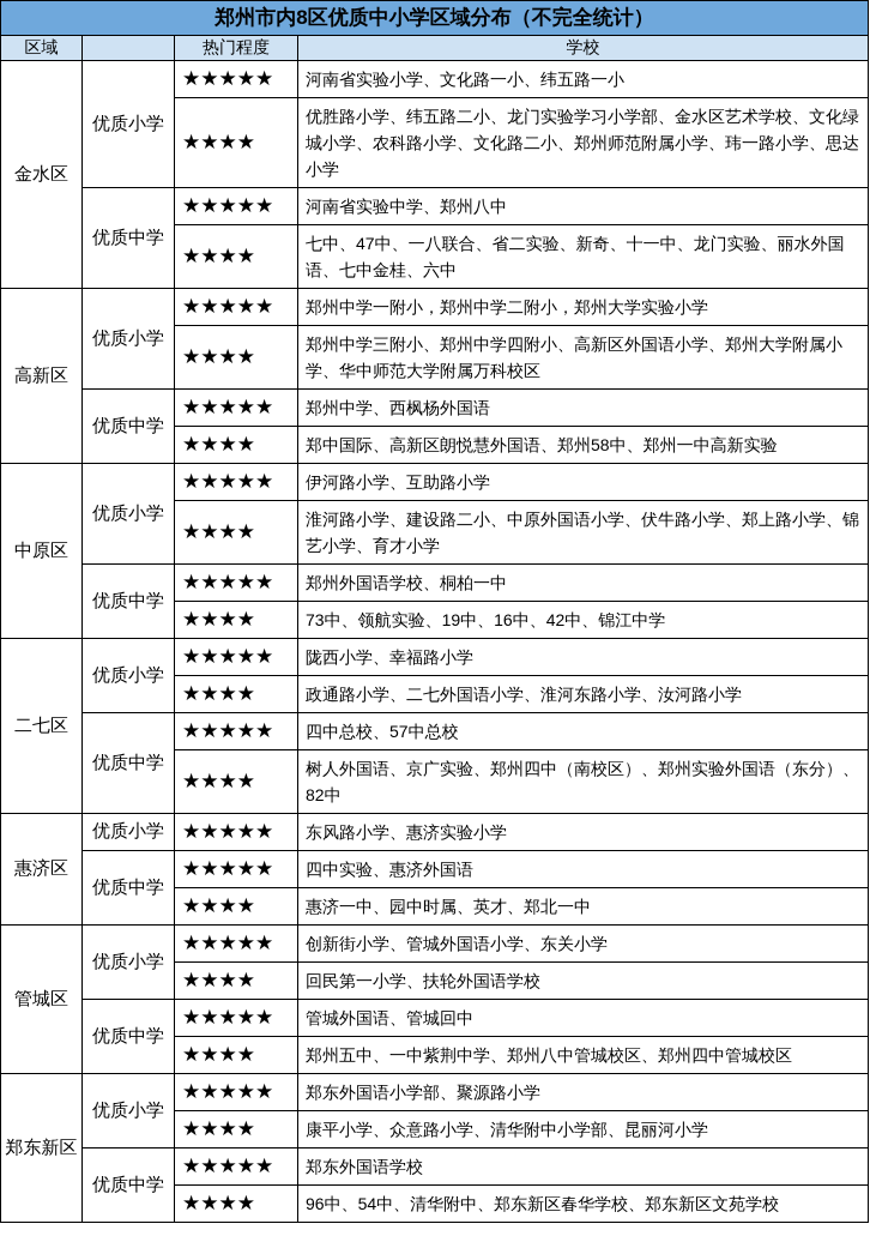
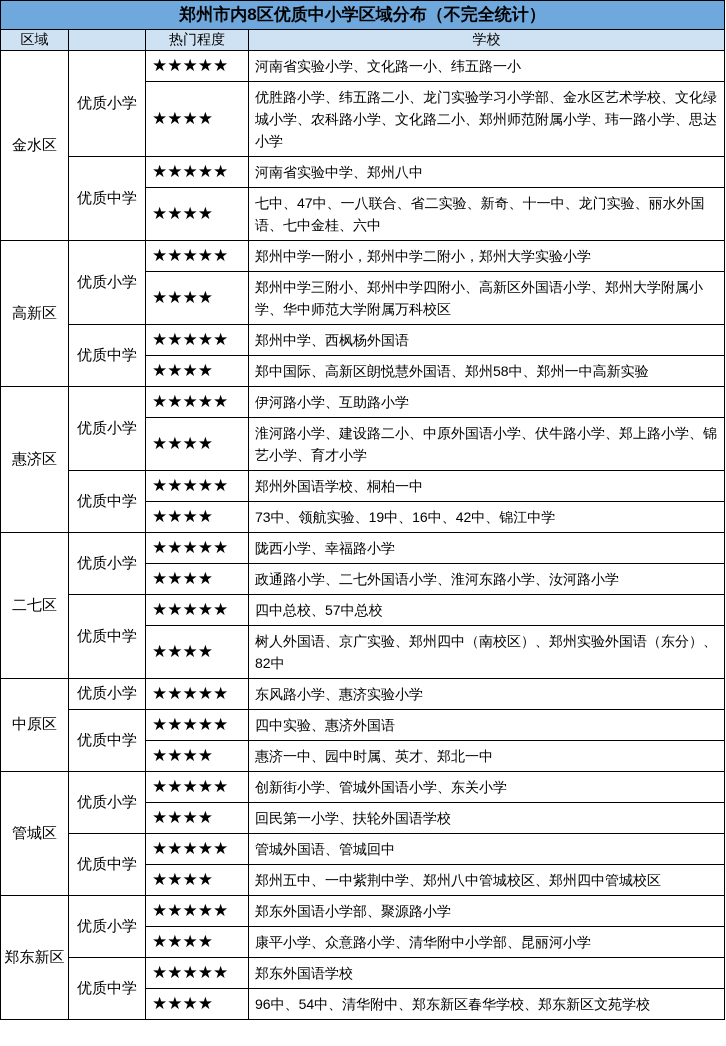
  郑州市内8区优质中小学区域分布（不完全统计）
  区域		热门程度	学校
  金水区	优质小学	★★★★★	河南省实验小学、文化路一小、纬五路一小
  ★★★★	优胜路小学、纬五路二小、龙门实验学习小学部、金水区艺术学校、文化绿城小学、农科路小学、文化路二小、郑州师范附属小学、玮一路小学、思达小学
  优质中学	★★★★★	河南省实验中学、郑州八中
  ★★★★	七中、47中、一八联合、省二实验、新奇、十一中、龙门实验、丽水外国语、七中金桂、六中
  高新区	优质小学	★★★★★	郑州中学一附小，郑州中学二附小，郑州大学实验小学
  ★★★★	郑州中学三附小、郑州中学四附小、高新区外国语小学、郑州大学附属小学、华中师范大学附属万科校区
  优质中学	★★★★★	郑州中学、西枫杨外国语
  ★★★★	郑中国际、高新区朗悦慧外国语、郑州58中、郑州一中高新实验
- 中原区	优质小学	★★★★★	伊河路小学、互助路小学
+ 惠济区	优质小学	★★★★★	伊河路小学、互助路小学
  ★★★★	淮河路小学、建设路二小、中原外国语小学、伏牛路小学、郑上路小学、锦艺小学、育才小学
  优质中学	★★★★★	郑州外国语学校、桐柏一中
  ★★★★	73中、领航实验、19中、16中、42中、锦江中学
  二七区	优质小学	★★★★★	陇西小学、幸福路小学
  ★★★★	政通路小学、二七外国语小学、淮河东路小学、汝河路小学
  优质中学	★★★★★	四中总校、57中总校
  ★★★★	树人外国语、京广实验、郑州四中（南校区）、郑州实验外国语（东分）、82中
- 惠济区	优质小学	★★★★★	东风路小学、惠济实验小学
+ 中原区	优质小学	★★★★★	东风路小学、惠济实验小学
  优质中学	★★★★★	四中实验、惠济外国语
  ★★★★	惠济一中、园中时属、英才、郑北一中
  管城区	优质小学	★★★★★	创新街小学、管城外国语小学、东关小学
  ★★★★	回民第一小学、扶轮外国语学校
  优质中学	★★★★★	管城外国语、管城回中
  ★★★★	郑州五中、一中紫荆中学、郑州八中管城校区、郑州四中管城校区
  郑东新区	优质小学	★★★★★	郑东外国语小学部、聚源路小学
  ★★★★	康平小学、众意路小学、清华附中小学部、昆丽河小学
  优质中学	★★★★★	郑东外国语学校
  ★★★★	96中、54中、清华附中、郑东新区春华学校、郑东新区文苑学校
